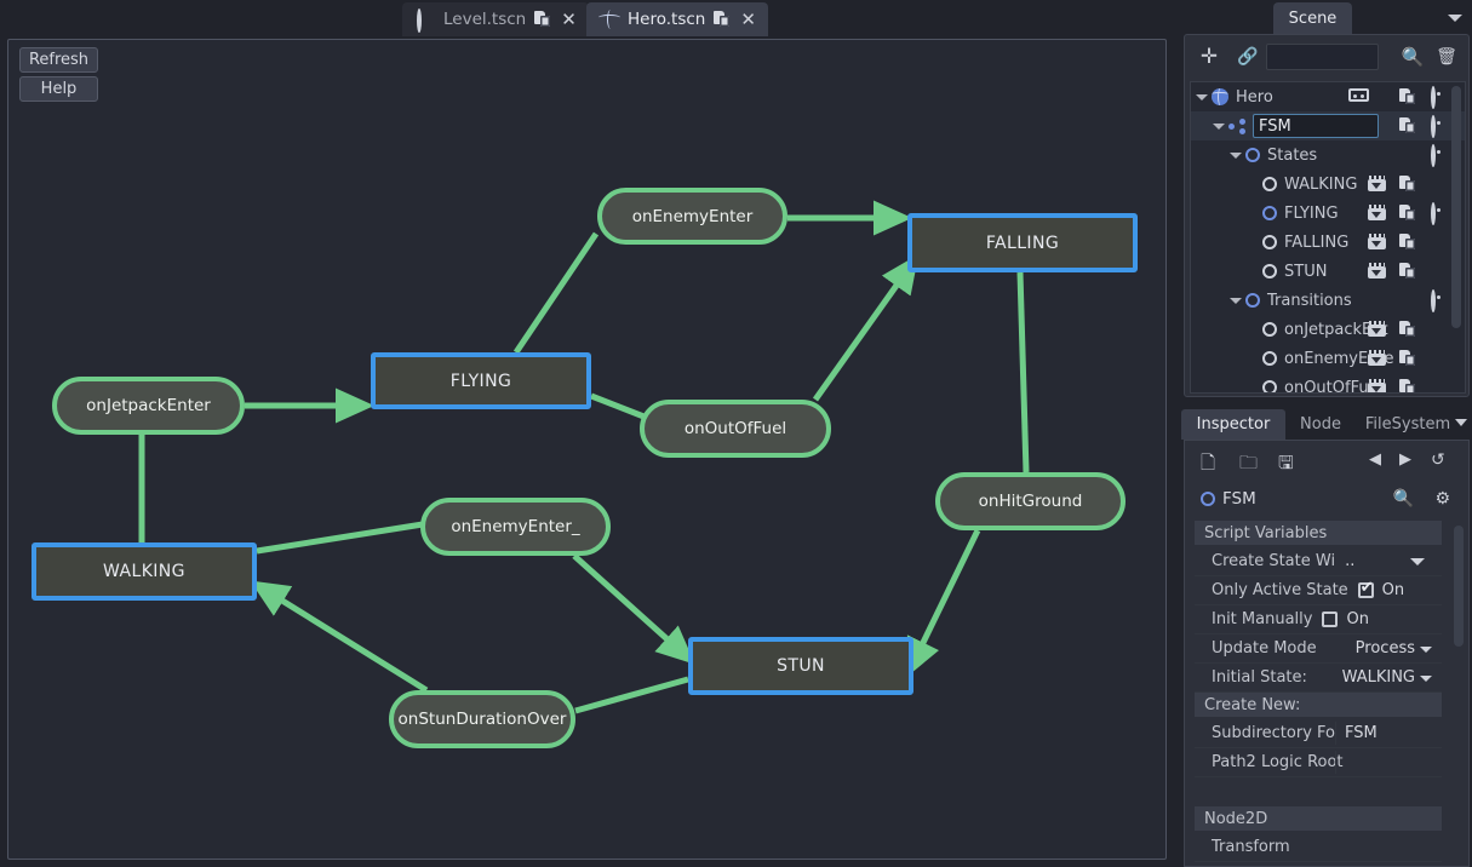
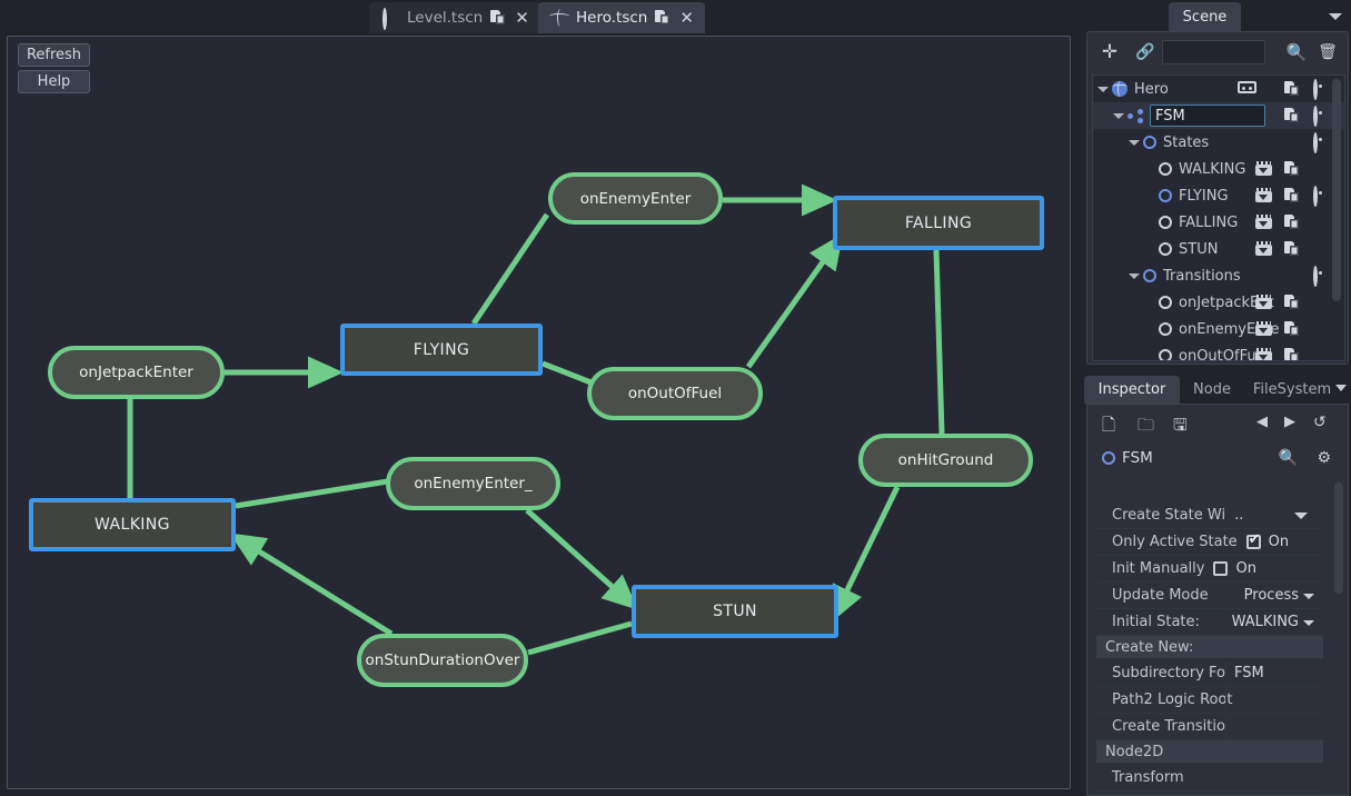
  Level.tscn
  ✕
  Hero.tscn
  ✕
  Refresh
  Help
  FLYING
  FALLING
  WALKING
  STUN
  onEnemyEnter
  onJetpackEnter
  onOutOfFuel
  onEnemyEnter_
  onHitGround
  onStunDurationOver
  Scene
  ✛
  🔗
  🔍
  🗑
  Hero
  FSM
  States
  WALKING
  FLYING
  FALLING
  STUN
  Transitions
  onJetpack
  onEnemyEe
  onOutOfFu
  Inspector
  Node
  FileSystem
  🗋
  🗀
  🖫
  ◀
  ▶
  ↺
  FSM
  🔍
  ⚙
- Script Variables
  Create State Wi
  ..
  Only Active State
  On
  Init Manually
  On
  Update Mode
  Process
  Initial State:
  WALKING
  Create New:
  Subdirectory Fo
  FSM
  Path2 Logic Root
+ Create Transitio
  Node2D
  Transform
